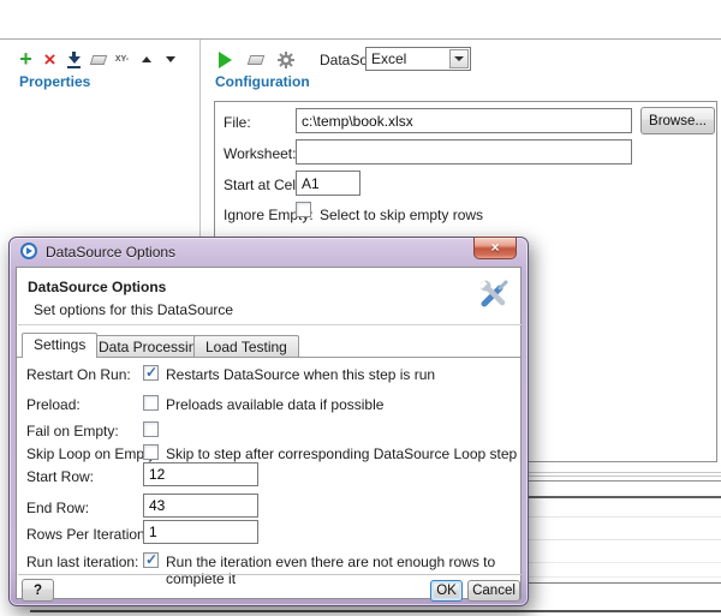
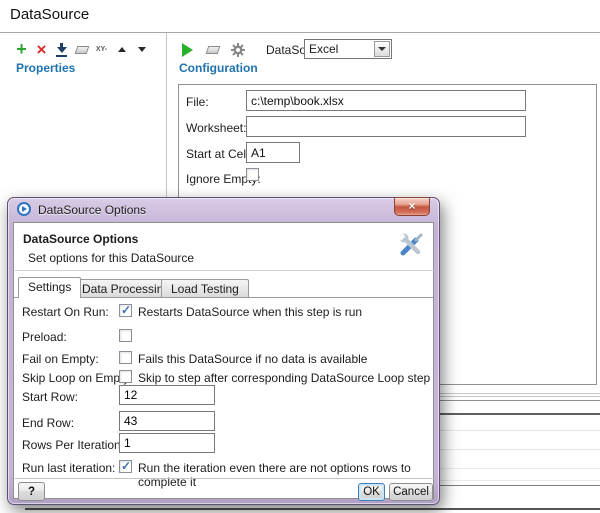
+ DataSource
  +
  ×
  Properties
  Excel
  Configuration
  File:
  c:\temp\book.xlsx
- Browse...
  Worksheet:
  Start at Cel
  A1
  Ignore Emp:
- Select to skip empty rows
  DataSource Options
  ×
  DataSource Options
  Set options for this DataSource
  Settings
  Data Processi
  Load Testing
  Restart On Run:
  Restarts DataSource when this step is run
  Preload:
- Preloads available data if possible
  Fail on Empty:
+ Fails this DataSource if no data is available
  Skip Loop on Emp
  Skip to step after corresponding DataSource Loop step
  Start Row:
  12
  End Row:
  43
  Rows Per Iteration
  1
  Run last iteration:
- Run the iteration even there are not enough rows to complete it
+ Run the iteration even there are not options rows to complete it
  ?
  OK
  Cancel
